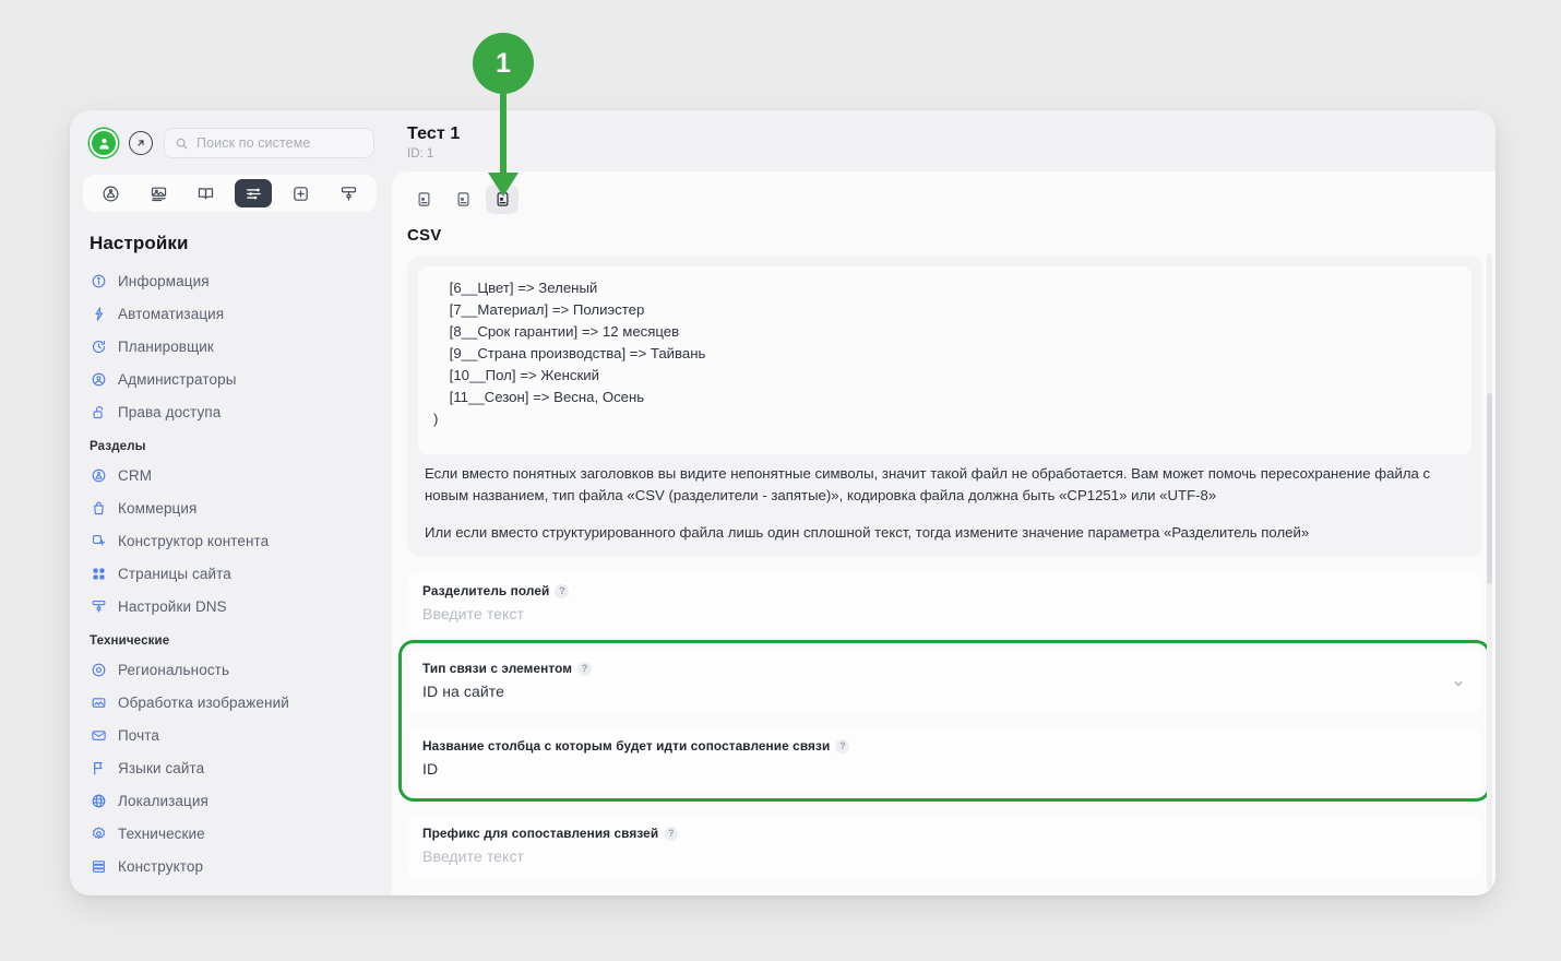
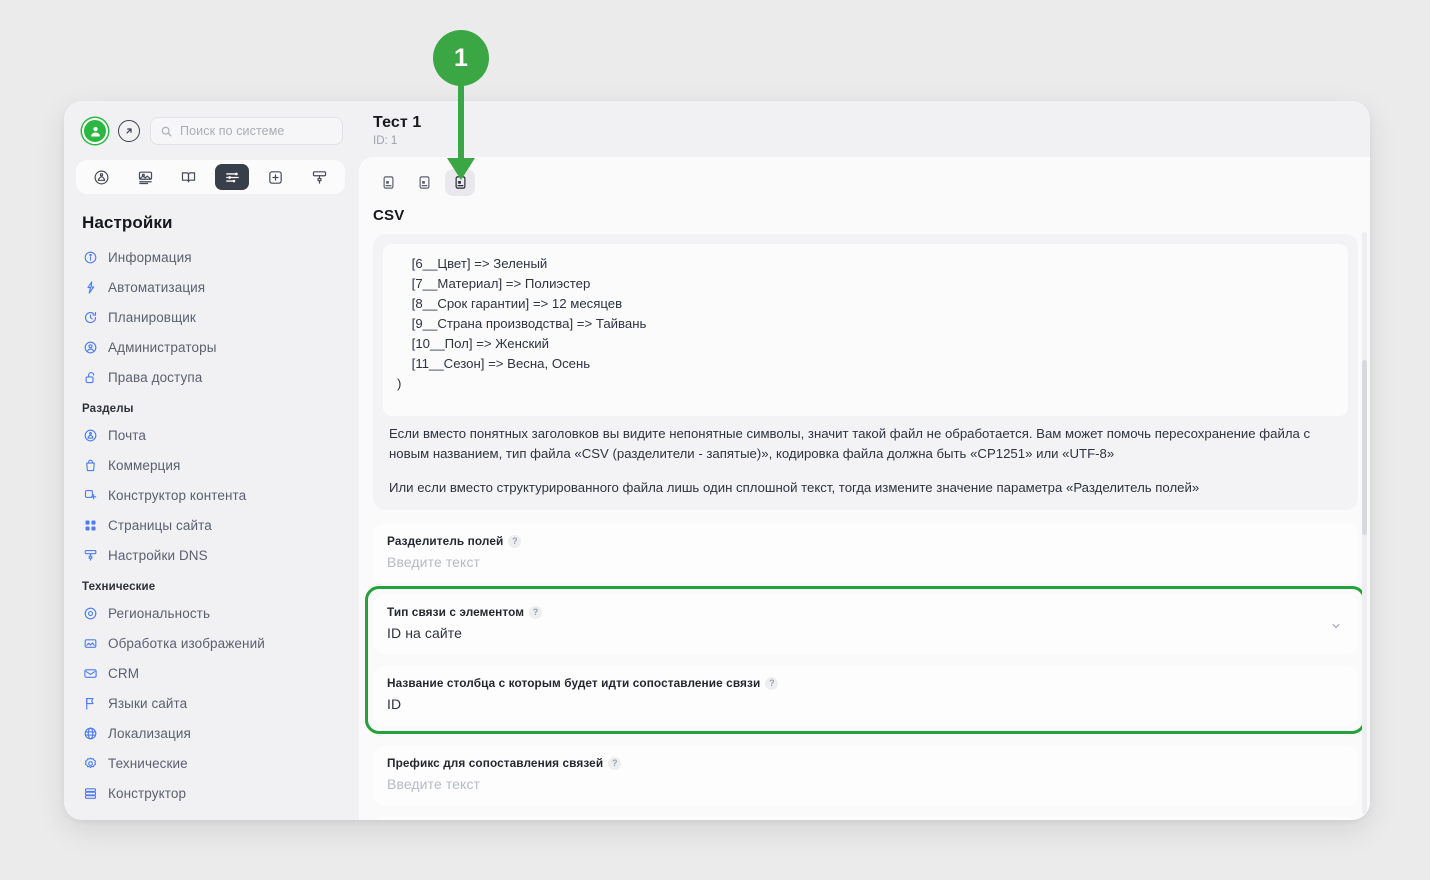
  Поиск по системе
  Настройки
  Информация
  Автоматизация
  Планировщик
  Администраторы
  Права доступа
  Разделы
- CRM
+ Почта
  Коммерция
  Конструктор контента
  Страницы сайта
  Настройки DNS
  Технические
  Региональность
  Обработка изображений
- Почта
+ CRM
  Языки сайта
  Локализация
  Технические
  Конструктор
  Тест 1
  ID: 1
  CSV
  [6__Цвет] => Зеленый
  [7__Материал] => Полиэстер
  [8__Срок гарантии] => 12 месяцев
  [9__Страна производства] => Тайвань
  [10__Пол] => Женский
  [11__Сезон] => Весна, Осень
  )
  Если вместо понятных заголовков вы видите непонятные символы, значит такой файл не обработается. Вам может помочь пересохранение файла с новым названием, тип файла «CSV (разделители - запятые)», кодировка файла должна быть «CP1251» или «UTF-8»
  Или если вместо структурированного файла лишь один сплошной текст, тогда измените значение параметра «Разделитель полей»
  Разделитель полей
  ?
  Введите текст
  Тип связи с элементом
  ?
  ID на сайте
  Название столбца с которым будет идти сопоставление связи
  ?
  ID
  Префикс для сопоставления связей
  ?
  Введите текст
  1
